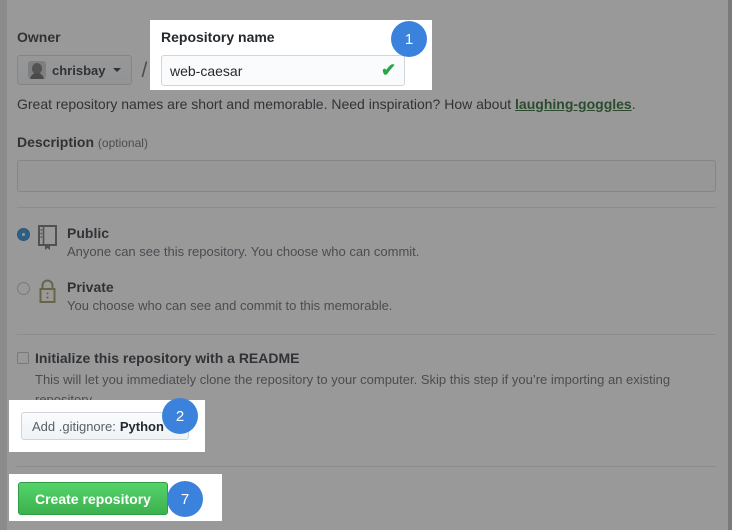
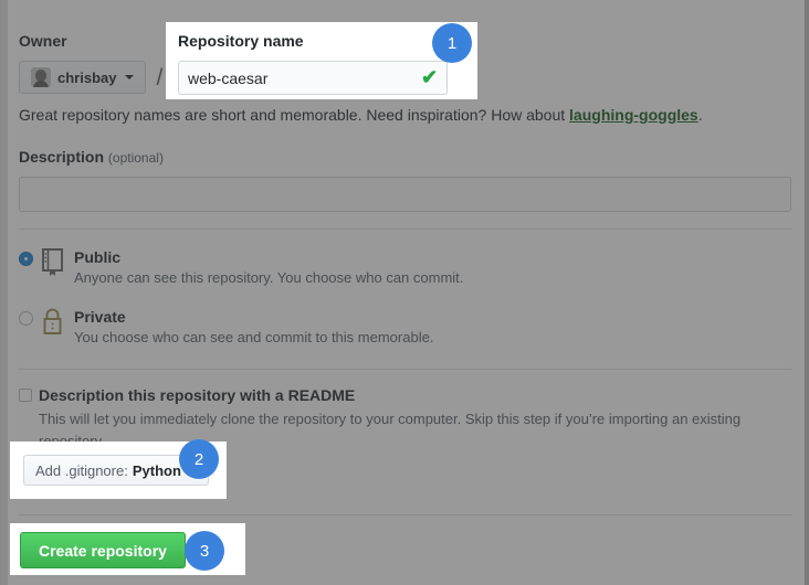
  Owner
  chrisbay
  /
  Great repository names are short and memorable. Need inspiration? How about laughing-goggles.
  Description (optional)
  Public
  Anyone can see this repository. You choose who can commit.
  Private
  You choose who can see and commit to this memorable.
- Initialize this repository with a README
+ Description this repository with a README
  This will let you immediately clone the repository to your computer. Skip this step if you’re importing an existing
  Repository name
  web-caesar
  ✔
  Add .gitignore:
  Python
  Create repository
  1
  2
- 7
+ 3
